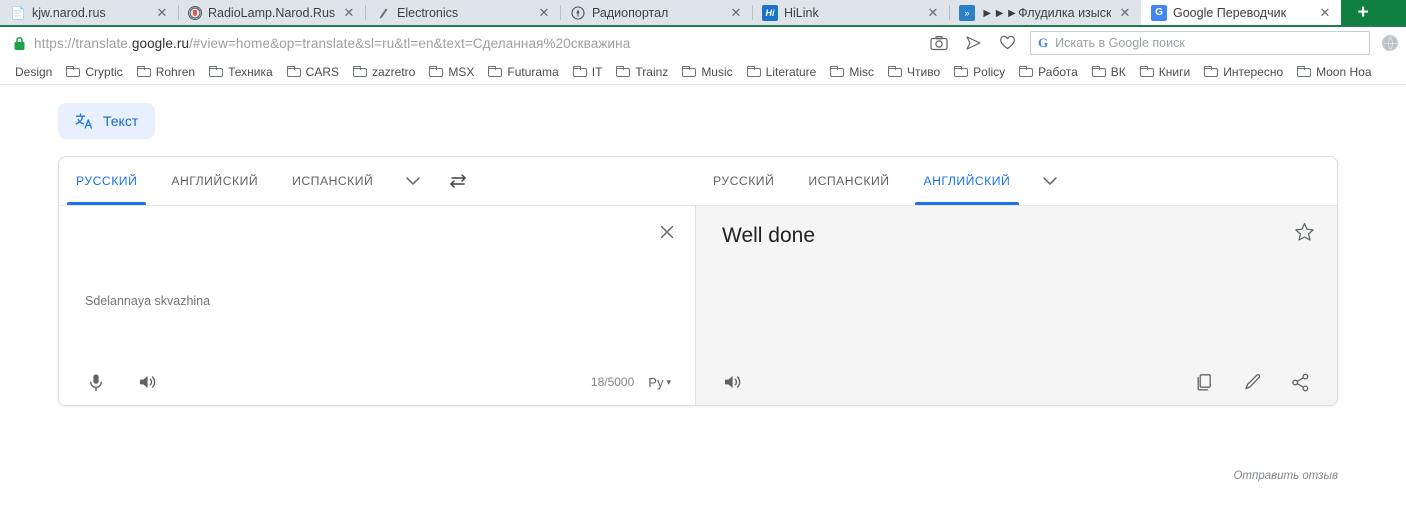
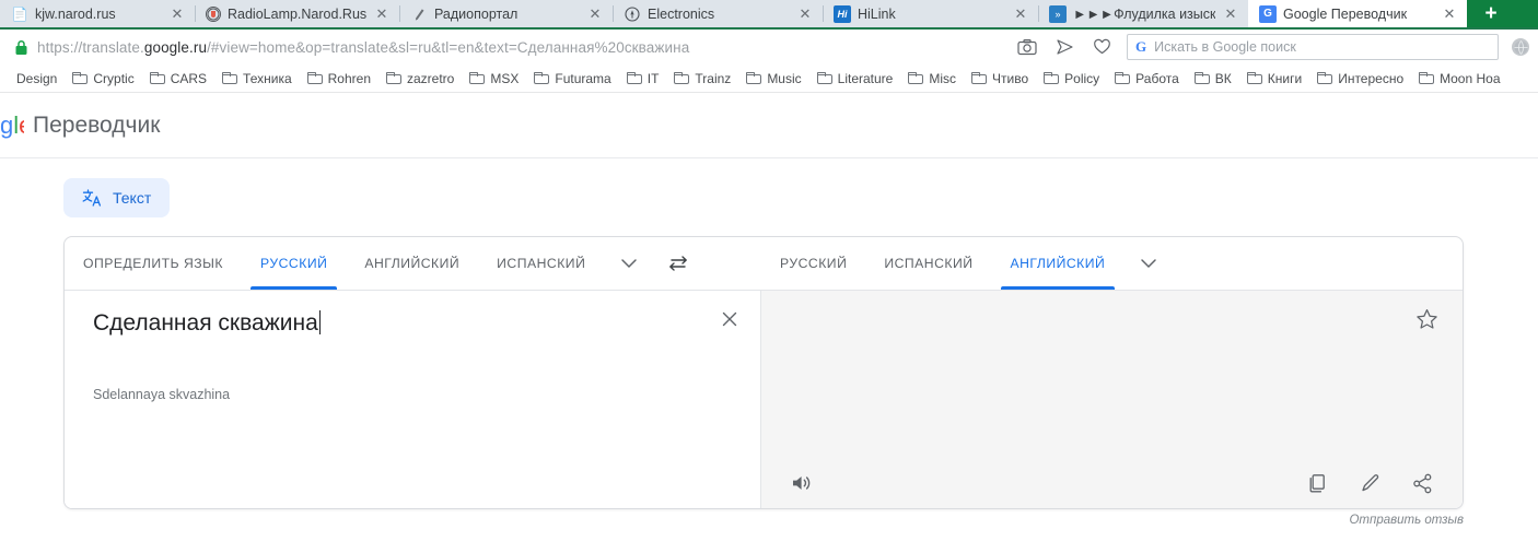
  📄
  kjw.narod.rus
  ✕
  RadioLamp.Narod.Rus
  ✕
- Electronics
+ Радиопортал
  ✕
- Радиопортал
+ Electronics
  ✕
  Hi
  HiLink
  ✕
  »
  ►►►Флудилка изыск
  ✕
  G
  Google Переводчик
  ✕
  +
  https://translate.google.ru/#view=home&op=translate&sl=ru&tl=en&text=Сделанная%20скважина
  G
  Искать в Google поиск
  Design
  Cryptic
- Rohren
+ CARS
  Техника
- CARS
+ Rohren
  zazretro
  MSX
  Futurama
  IT
  Trainz
  Music
  Literature
  Misc
  Чтиво
  Policy
  Работа
  ВК
  Книги
  Интересно
  Moon Hoa
+ g
+ l
+ Переводчик
  Текст
+ ОПРЕДЕЛИТЬ ЯЗЫК
  РУССКИЙ
  АНГЛИЙСКИЙ
  ИСПАНСКИЙ
  РУССКИЙ
  ИСПАНСКИЙ
  АНГЛИЙСКИЙ
+ Сделанная скважина
  Sdelannaya skvazhina
- 18/5000
- Ру
- ▾
- Well done
  Отправить отзыв
